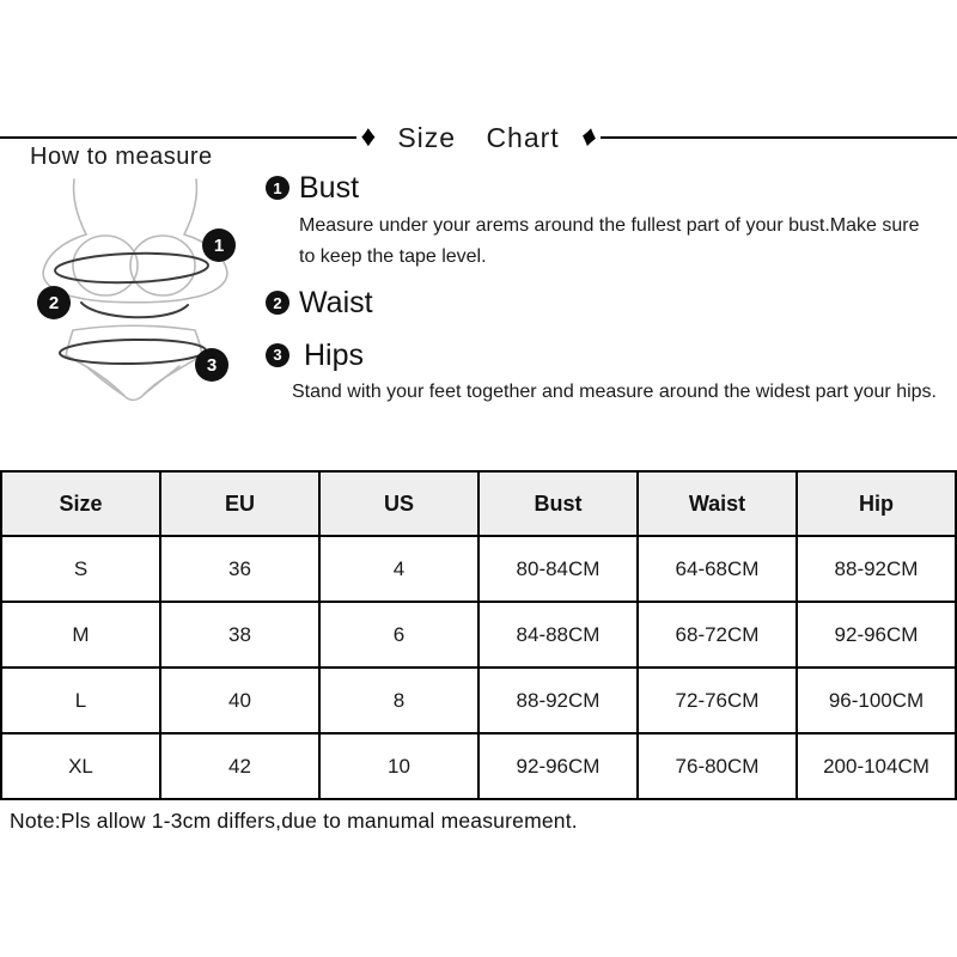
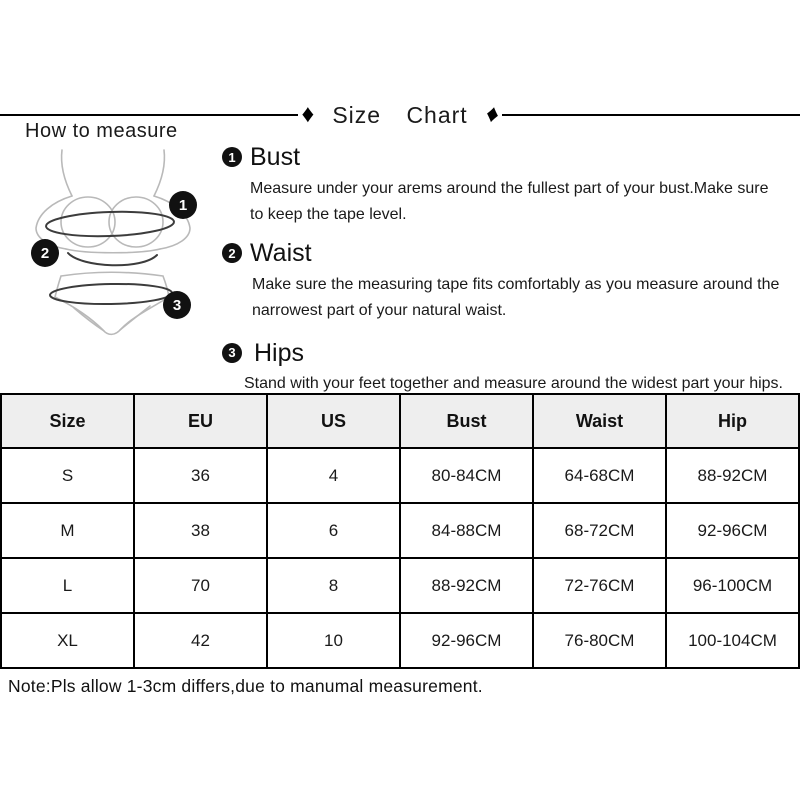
  ♦
  Size Chart
  How to measure
  1
  2
  3
  1
  Bust
  Measure under your arems around the fullest part of your bust.Make sure
  to keep the tape level.
  2
  Waist
+ Make sure the measuring tape fits comfortably as you measure around the
+ narrowest part of your natural waist.
  3
  Hips
  Stand with your feet together and measure around the widest part your hips.
  Size	EU	US	Bust	Waist	Hip
  S	36	4	80-84CM	64-68CM	88-92CM
  M	38	6	84-88CM	68-72CM	92-96CM
- L	40	8	88-92CM	72-76CM	96-100CM
+ L	70	8	88-92CM	72-76CM	96-100CM
- XL	42	10	92-96CM	76-80CM	200-104CM
+ XL	42	10	92-96CM	76-80CM	100-104CM
  Note:Pls allow 1-3cm differs,due to manumal measurement.
